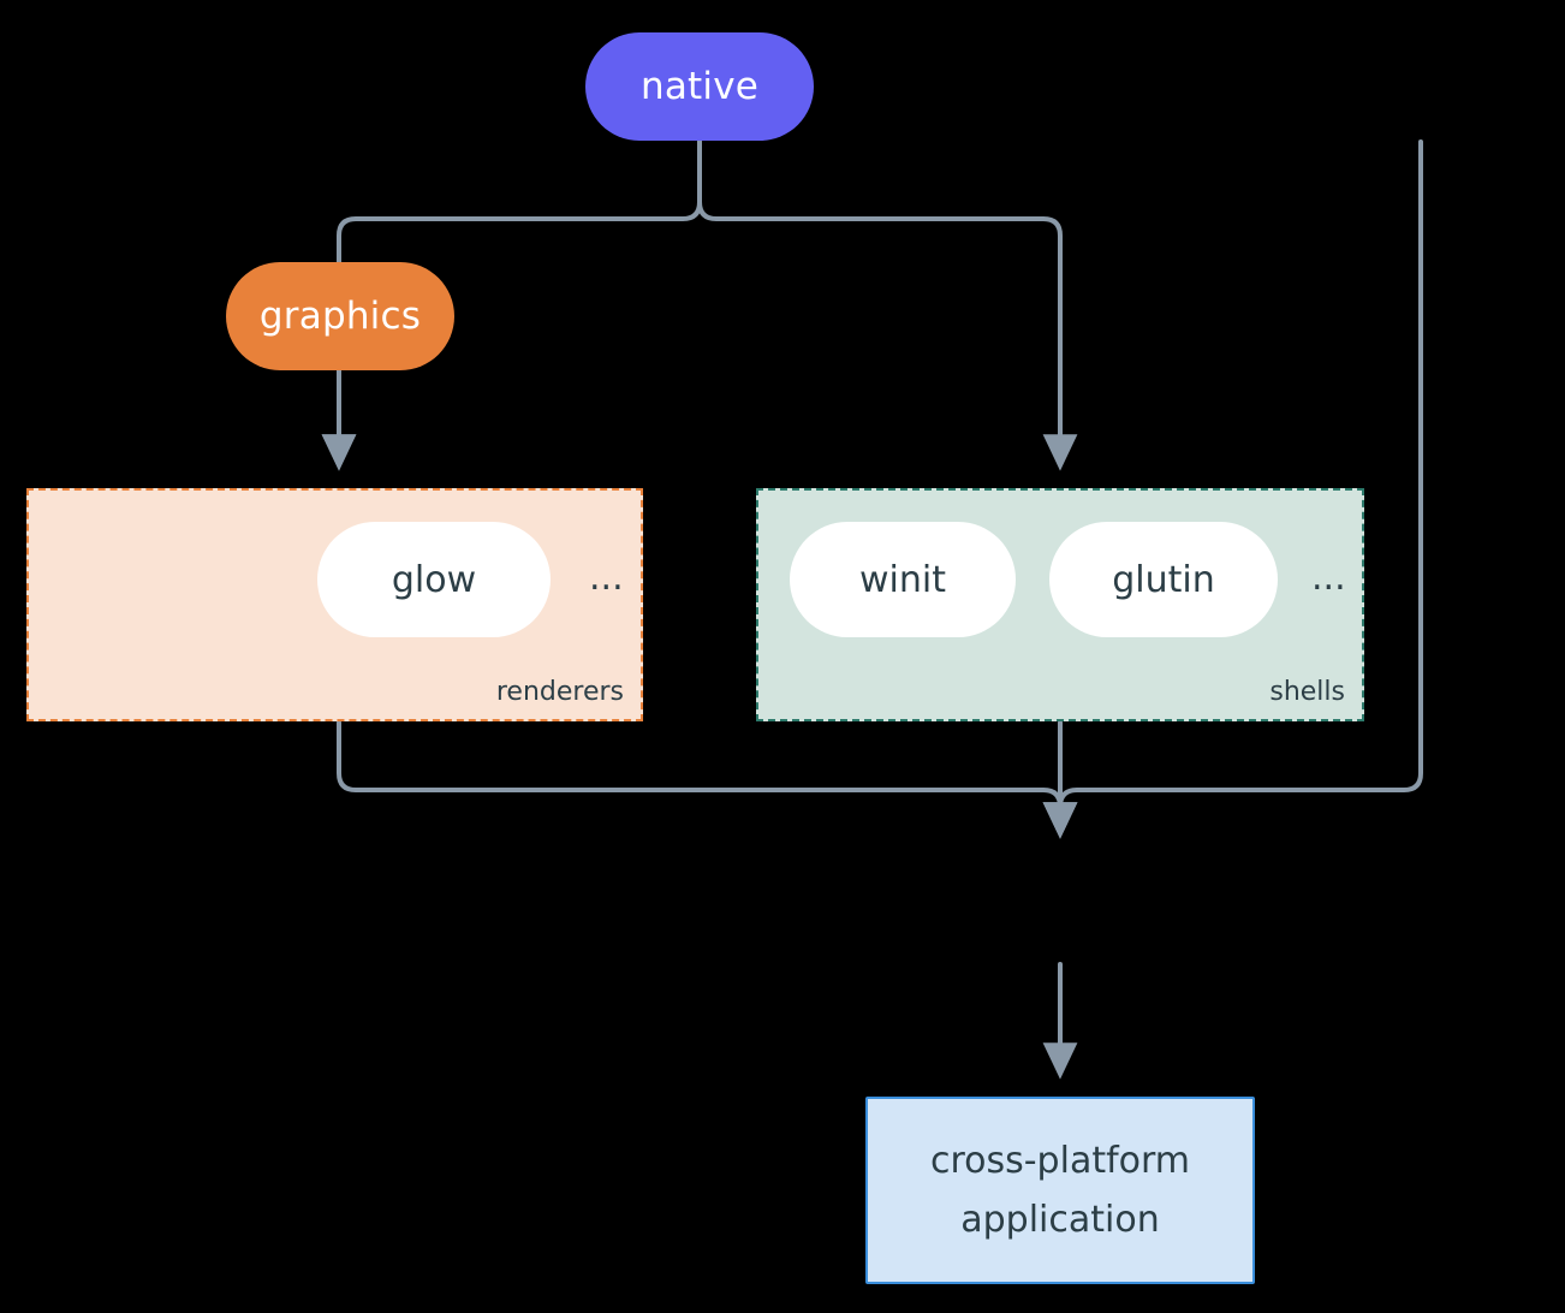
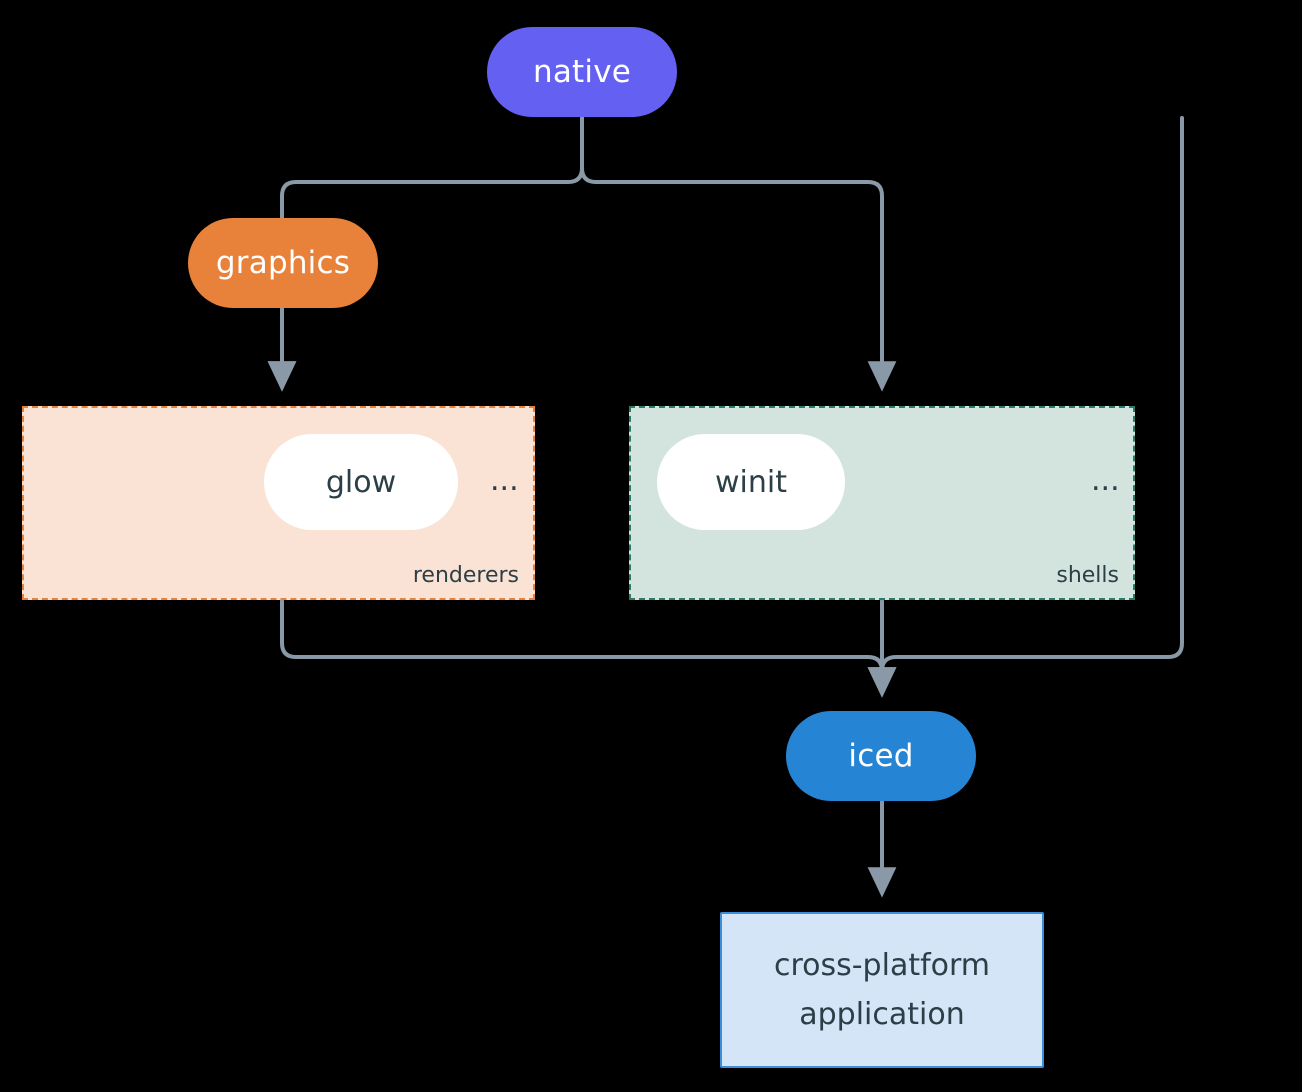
  native
  graphics
  glow
  ...
  renderers
  winit
- glutin
  ...
  shells
+ iced
  cross-platform
  application
